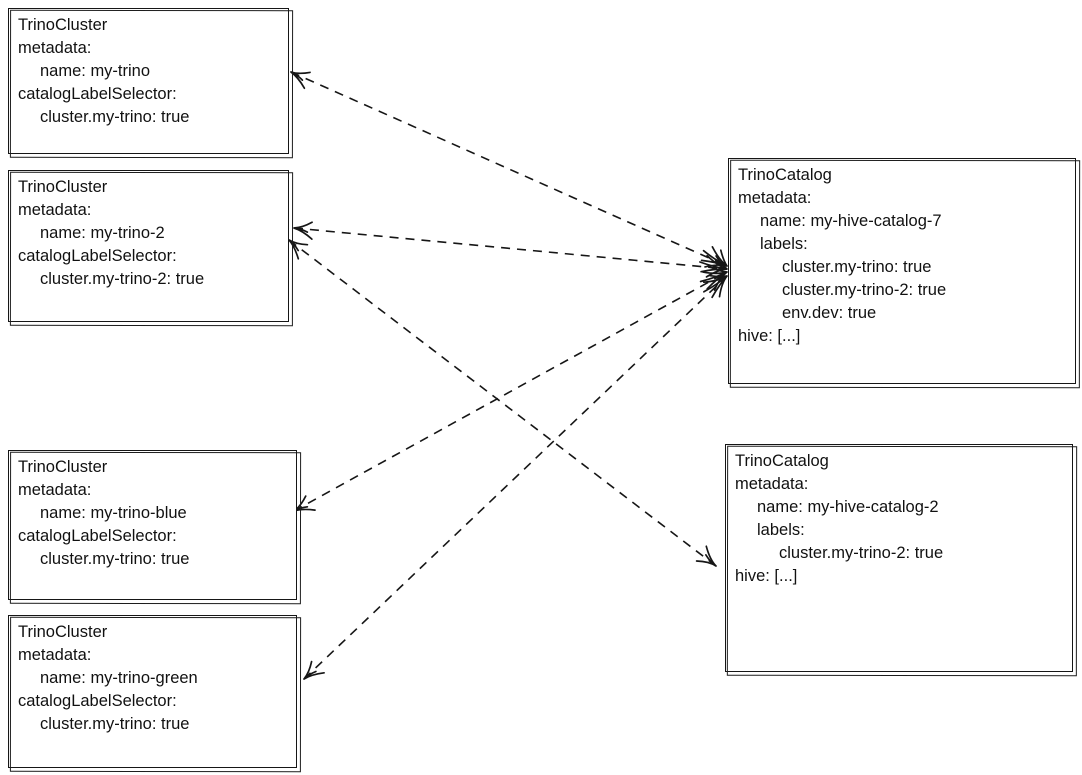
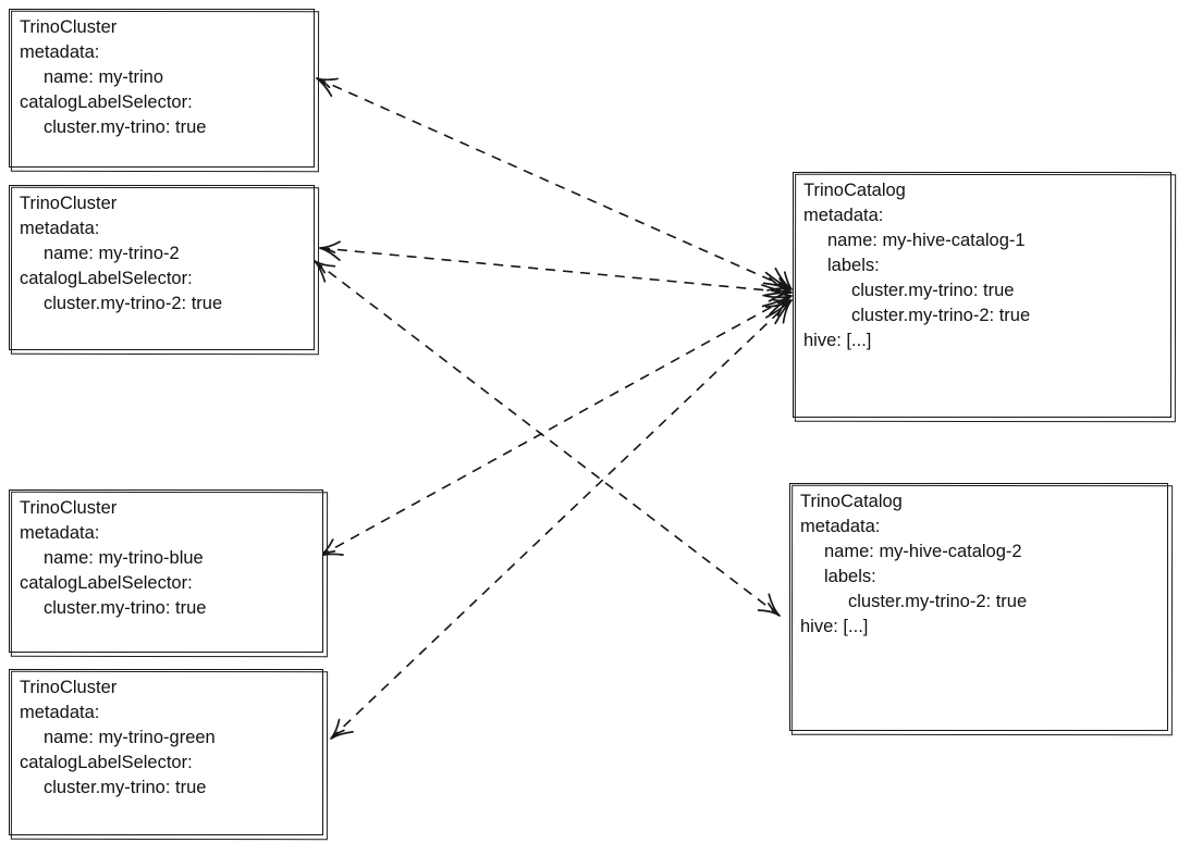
  TrinoCluster
  metadata:
  name: my-trino
  catalogLabelSelector:
  cluster.my-trino: true
  TrinoCluster
  metadata:
  name: my-trino-2
  catalogLabelSelector:
  cluster.my-trino-2: true
  TrinoCluster
  metadata:
  name: my-trino-blue
  catalogLabelSelector:
  cluster.my-trino: true
  TrinoCluster
  metadata:
  name: my-trino-green
  catalogLabelSelector:
  cluster.my-trino: true
  TrinoCatalog
  metadata:
- name: my-hive-catalog-7
+ name: my-hive-catalog-1
  labels:
  cluster.my-trino: true
  cluster.my-trino-2: true
- env.dev: true
  hive: [...]
  TrinoCatalog
  metadata:
  name: my-hive-catalog-2
  labels:
  cluster.my-trino-2: true
  hive: [...]
